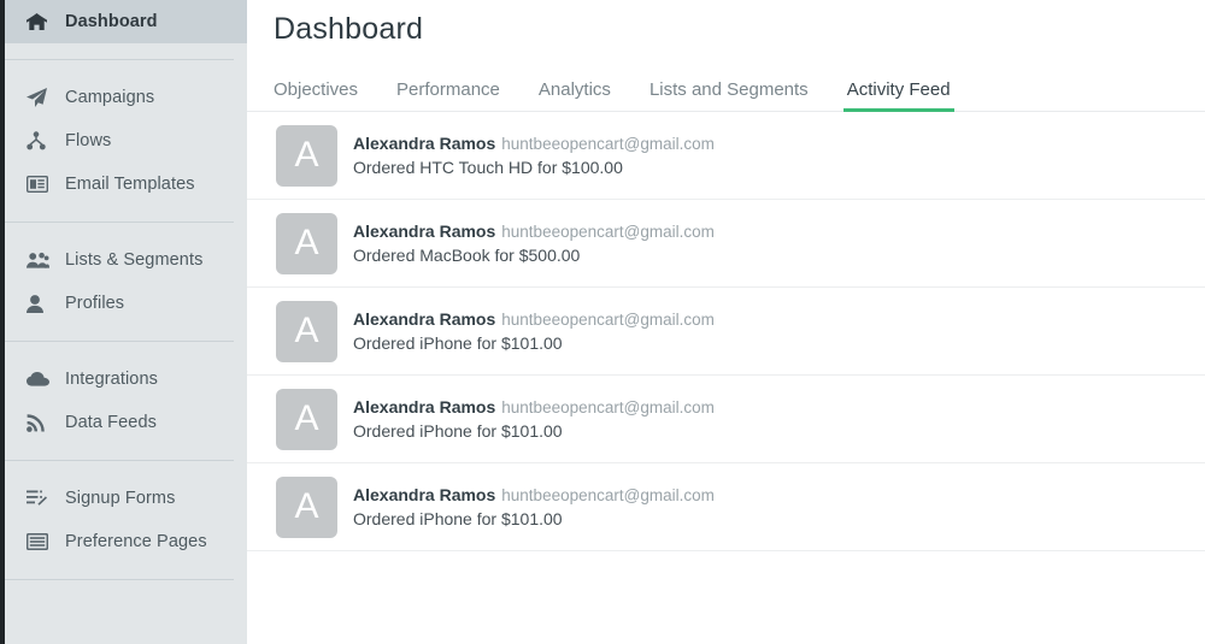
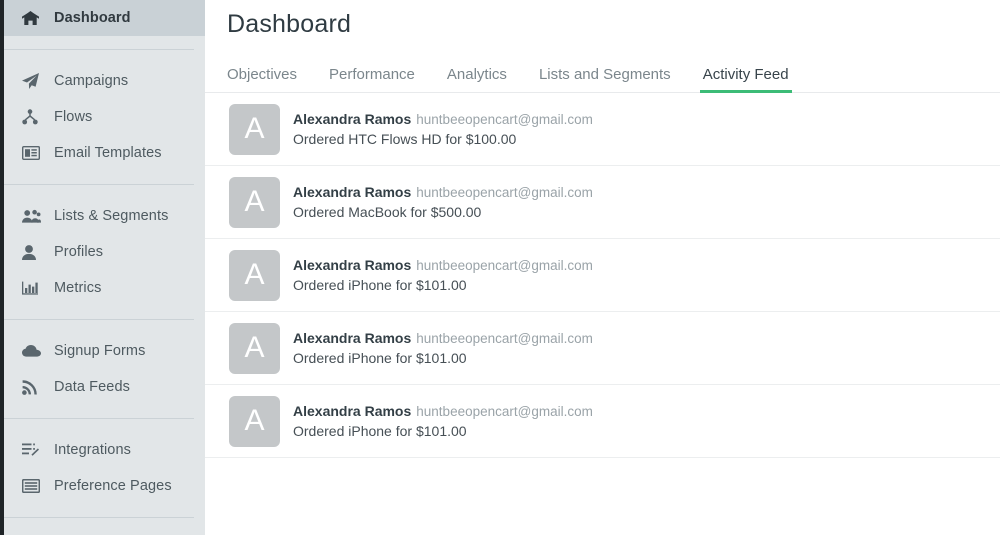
  Dashboard
  Campaigns
  Flows
  Email Templates
  Lists & Segments
  Profiles
+ Metrics
- Integrations
+ Signup Forms
  Data Feeds
- Signup Forms
+ Integrations
  Preference Pages
  Dashboard
  Objectives
  Performance
  Analytics
  Lists and Segments
  Activity Feed
  A
  Alexandra Ramos huntbeeopencart@gmail.com
- Ordered HTC Touch HD for $100.00
+ Ordered HTC Flows HD for $100.00
  A
  Alexandra Ramos huntbeeopencart@gmail.com
  Ordered MacBook for $500.00
  A
  Alexandra Ramos huntbeeopencart@gmail.com
  Ordered iPhone for $101.00
  A
  Alexandra Ramos huntbeeopencart@gmail.com
  Ordered iPhone for $101.00
  A
  Alexandra Ramos huntbeeopencart@gmail.com
  Ordered iPhone for $101.00
